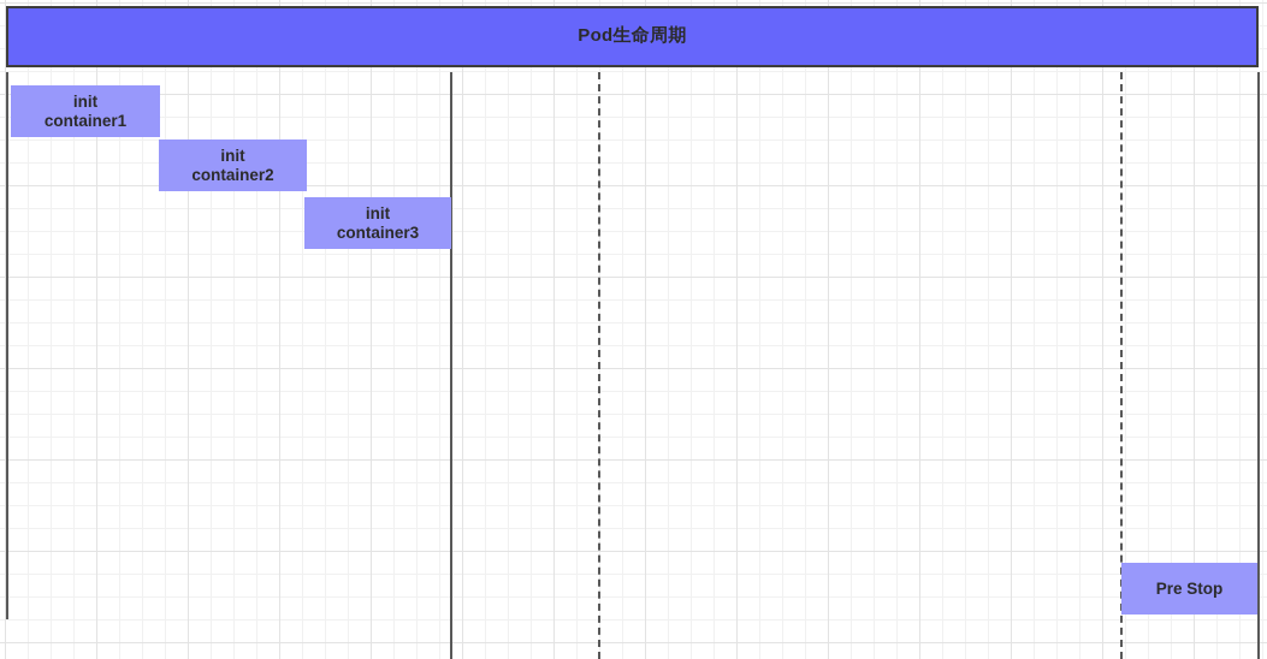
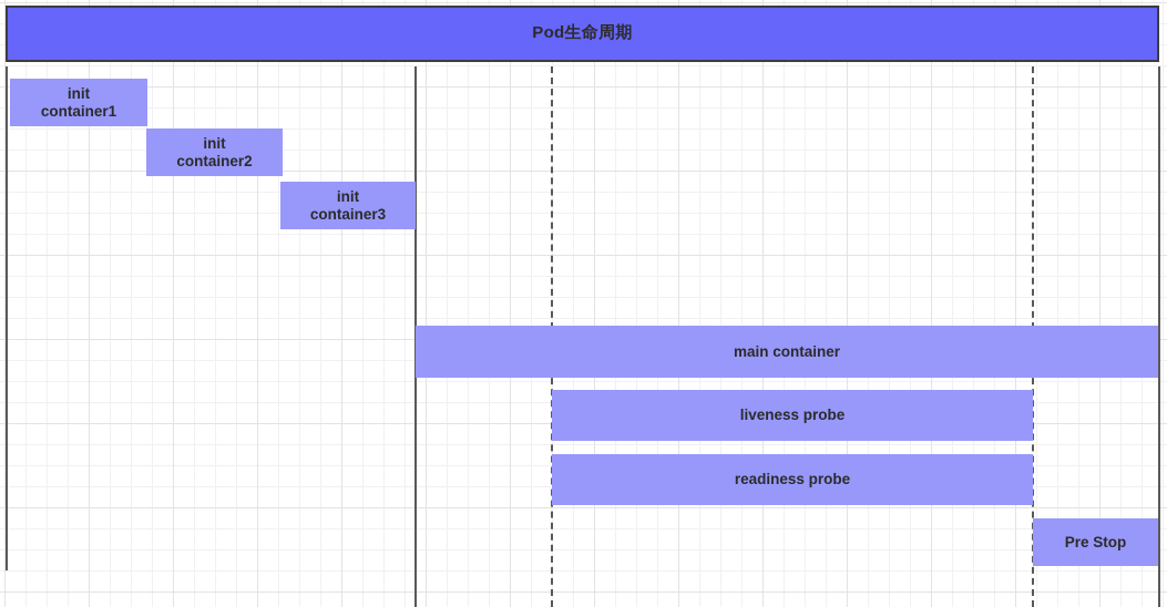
  Pod生命周期
  init
  container1
  init
  container2
  init
  container3
+ main container
+ liveness probe
+ readiness probe
  Pre Stop
